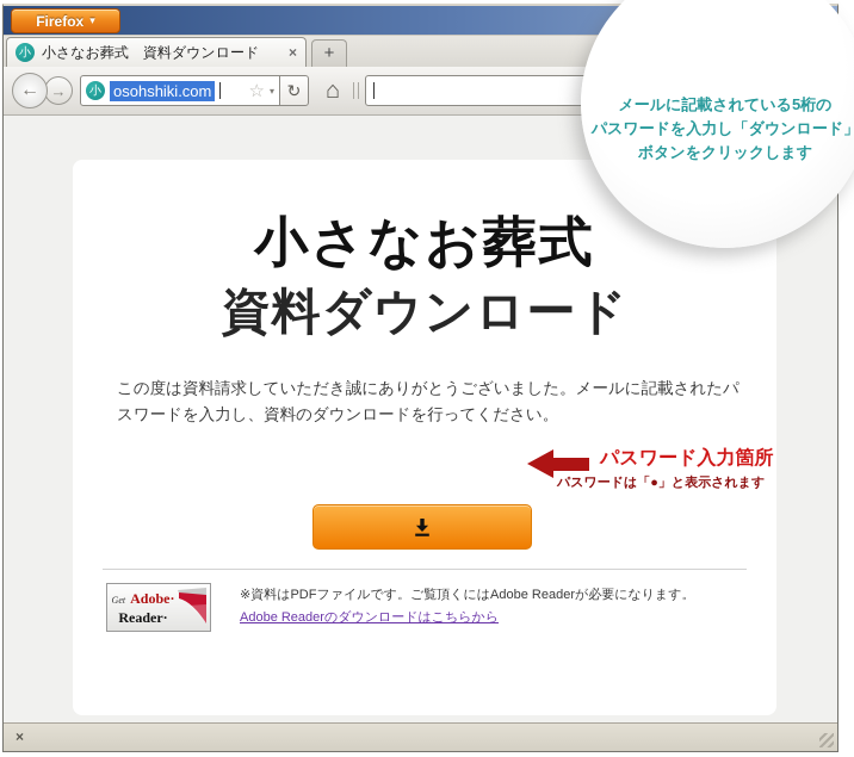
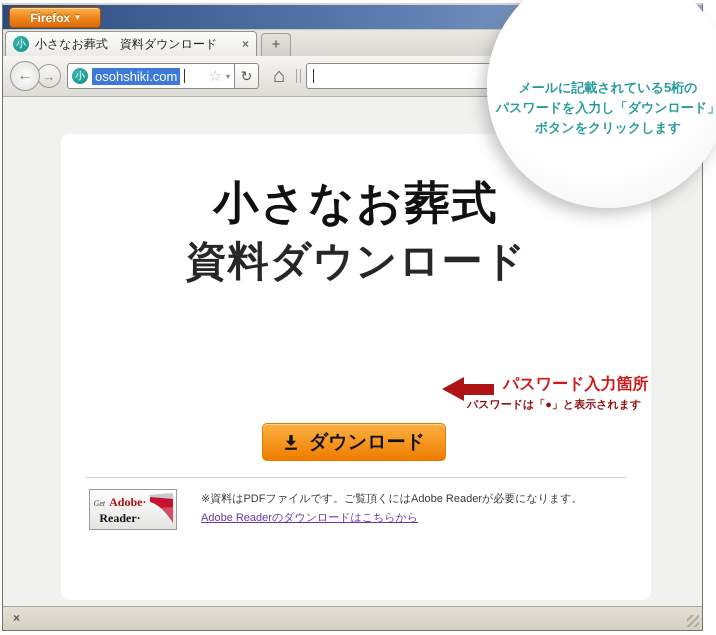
  Firefox
  ▾
  小
  小さなお葬式 資料ダウンロード
  ×
  +
  ←
  →
  小
  osohshiki.com
  ☆
  ▾
  ↻
  ⌂
  小さなお葬式
  資料ダウンロード
- この度は資料請求していただき誠にありがとうございました。メールに記載されたパスワードを入力し、資料のダウンロードを行ってください。
  パスワード入力箇所
  パスワードは「●」と表示されます
+ ダウンロード
  Get Adobe·
  Reader·
  ※資料はPDFファイルです。ご覧頂くにはAdobe Readerが必要になります。
  Adobe Readerのダウンロードはこちらから
  ×
  メールに記載されている5桁の
  パスワードを入力し「ダウンロード」
  ボタンをクリックします
